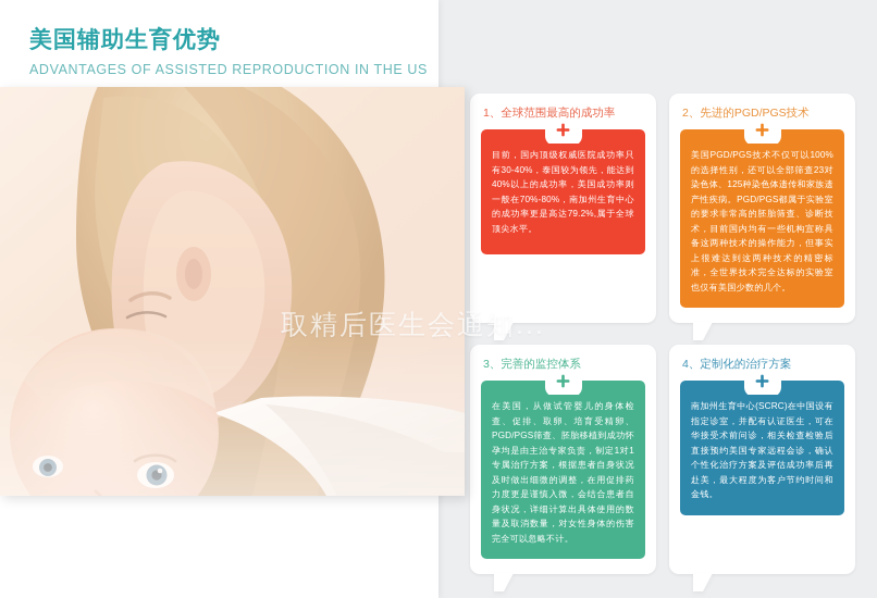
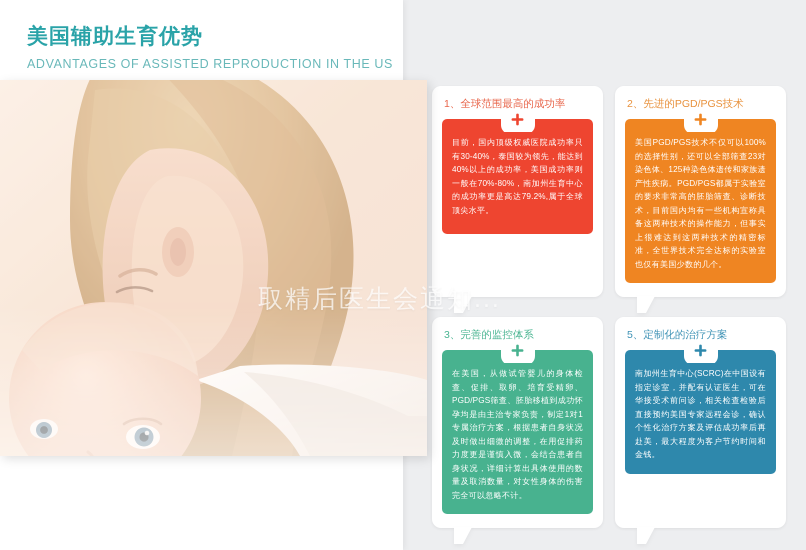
  美国辅助生育优势
  ADVANTAGES OF ASSISTED REPRODUCTION IN THE US
  取精后医生会通知...
  1、全球范围最高的成功率
  目前，国内顶级权威医院成功率只有30-40%，泰国较为领先，能达到40%以上的成功率，美国成功率则一般在70%-80%，南加州生育中心的成功率更是高达79.2%,属于全球顶尖水平。
  2、先进的PGD/PGS技术
  美国PGD/PGS技术不仅可以100%的选择性别，还可以全部筛查23对染色体、125种染色体遗传和家族遗产性疾病。PGD/PGS都属于实验室的要求非常高的胚胎筛查、诊断技术，目前国内均有一些机构宣称具备这两种技术的操作能力，但事实上很难达到这两种技术的精密标准，全世界技术完全达标的实验室也仅有美国少数的几个。
  3、完善的监控体系
  在美国，从做试管婴儿的身体检查、促排、取卵、培育受精卵、PGD/PGS筛查、胚胎移植到成功怀孕均是由主治专家负责，制定1对1专属治疗方案，根据患者自身状况及时做出细微的调整，在用促排药力度更是谨慎入微，会结合患者自身状况，详细计算出具体使用的数量及取消数量，对女性身体的伤害完全可以忽略不计。
- 4、定制化的治疗方案
+ 5、定制化的治疗方案
  南加州生育中心(SCRC)在中国设有指定诊室，并配有认证医生，可在华接受术前问诊，相关检查检验后直接预约美国专家远程会诊，确认个性化治疗方案及评估成功率后再赴美，最大程度为客户节约时间和金钱。
